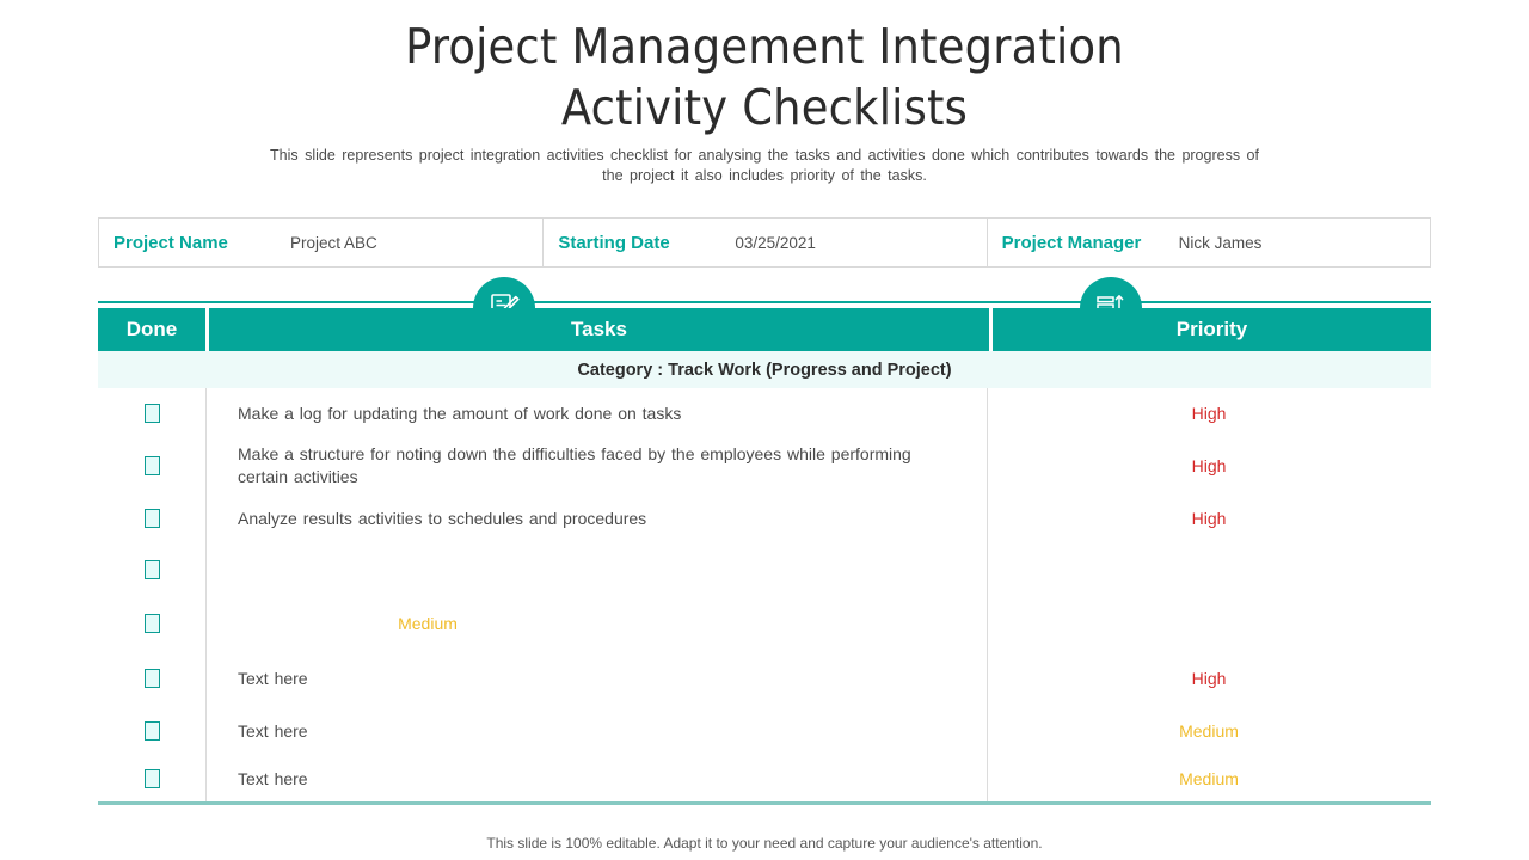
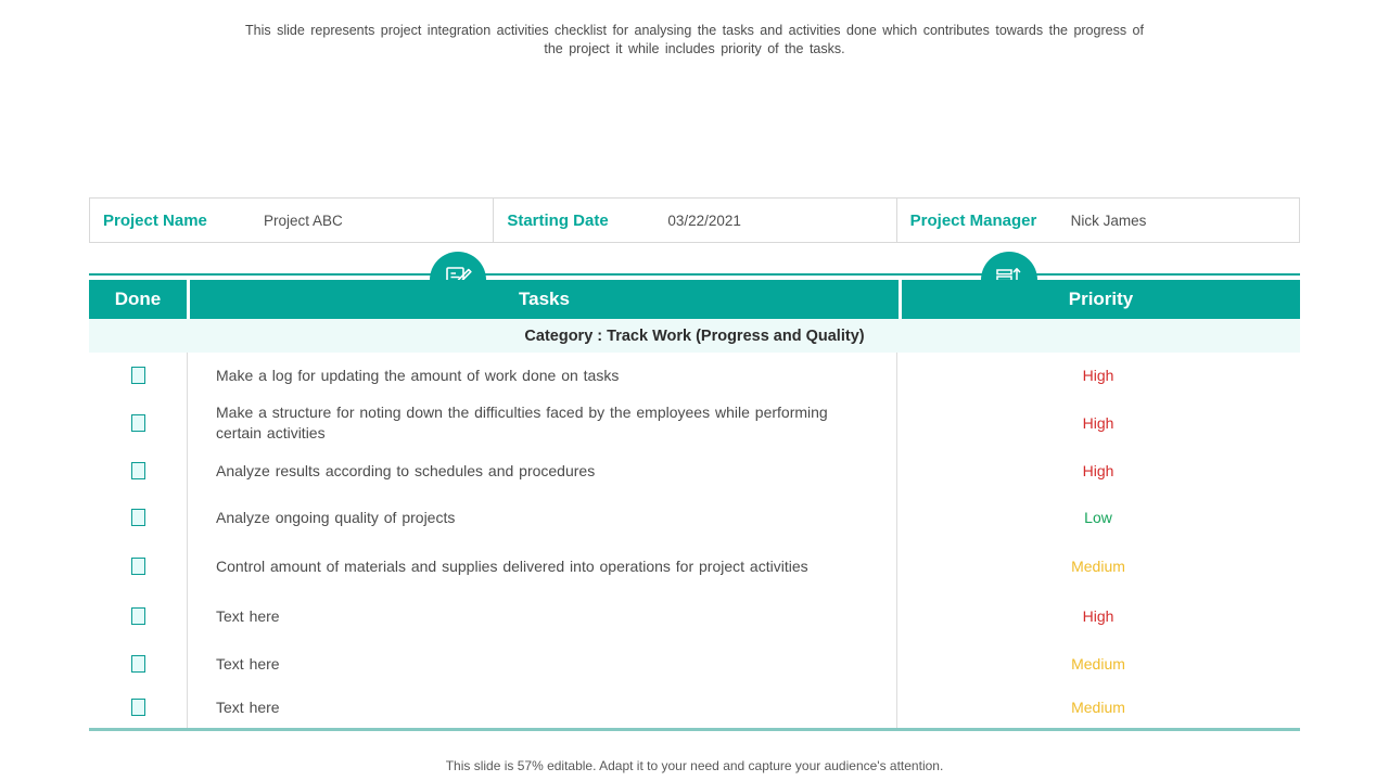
- Project Management Integration
- Activity Checklists
- This slide represents project integration activities checklist for analysing the tasks and activities done which contributes towards the progress of the project it also includes priority of the tasks.
+ This slide represents project integration activities checklist for analysing the tasks and activities done which contributes towards the progress of the project it while includes priority of the tasks.
  Project Name
  Project ABC
  Starting Date
- 03/25/2021
+ 03/22/2021
  Project Manager
  Nick James
  Done
  Tasks
  Priority
- Category : Track Work (Progress and Project)
+ Category : Track Work (Progress and Quality)
  Make a log for updating the amount of work done on tasks
  High
  Make a structure for noting down the difficulties faced by the employees while performing certain activities
  High
- Analyze results activities to schedules and procedures
+ Analyze results according to schedules and procedures
  High
+ Analyze ongoing quality of projects
+ Low
+ Control amount of materials and supplies delivered into operations for project activities
  Medium
  Text here
  High
  Text here
  Medium
  Text here
  Medium
- This slide is 100% editable. Adapt it to your need and capture your audience's attention.
+ This slide is 57% editable. Adapt it to your need and capture your audience's attention.
